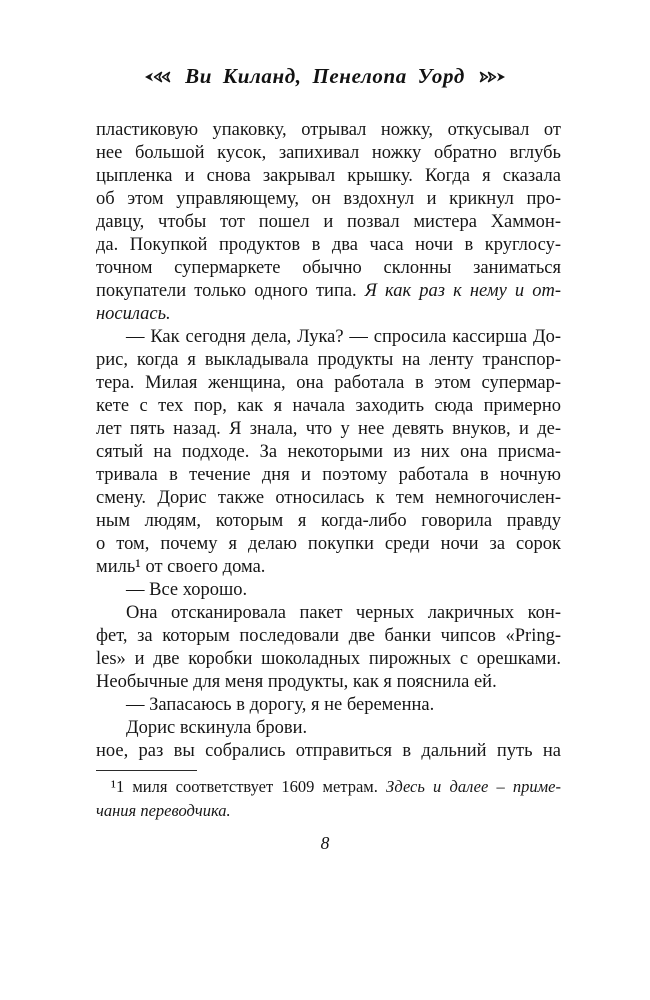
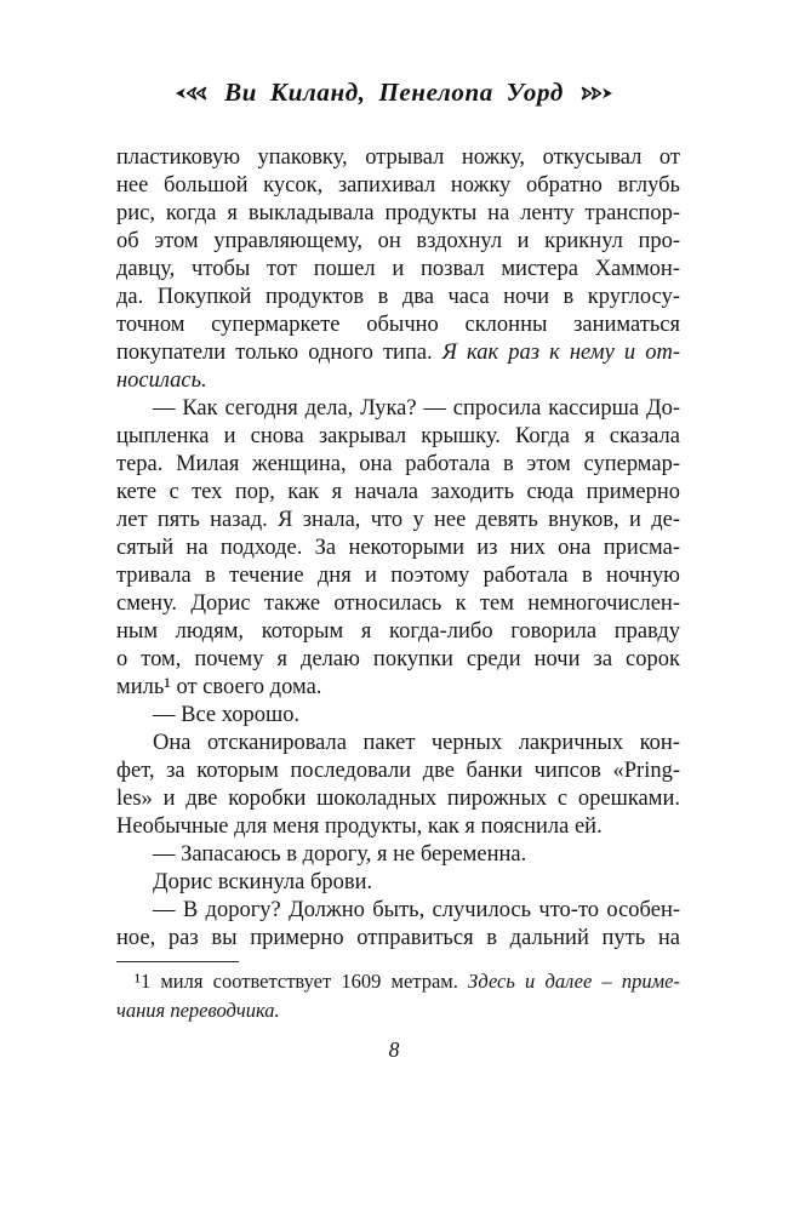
  Ви Киланд, Пенелопа Уорд
  пластиковую упаковку, отрывал ножку, откусывал от
  нее большой кусок, запихивал ножку обратно вглубь
- цыпленка и снова закрывал крышку. Когда я сказала
+ рис, когда я выкладывала продукты на ленту транспор-
  об этом управляющему, он вздохнул и крикнул про-
  давцу, чтобы тот пошел и позвал мистера Хаммон-
  да. Покупкой продуктов в два часа ночи в круглосу-
  точном супермаркете обычно склонны заниматься
  покупатели только одного типа. Я как раз к нему и от-
  носилась.
  — Как сегодня дела, Лука? — спросила кассирша До-
- рис, когда я выкладывала продукты на ленту транспор-
+ цыпленка и снова закрывал крышку. Когда я сказала
  тера. Милая женщина, она работала в этом супермар-
  кете с тех пор, как я начала заходить сюда примерно
  лет пять назад. Я знала, что у нее девять внуков, и де-
  сятый на подходе. За некоторыми из них она присма-
  тривала в течение дня и поэтому работала в ночную
  смену. Дорис также относилась к тем немногочислен-
  ным людям, которым я когда-либо говорила правду
  о том, почему я делаю покупки среди ночи за сорок
  миль¹ от своего дома.
  — Все хорошо.
  Она отсканировала пакет черных лакричных кон-
  фет, за которым последовали две банки чипсов «Pring-
  les» и две коробки шоколадных пирожных с орешками.
  Необычные для меня продукты, как я пояснила ей.
  — Запасаюсь в дорогу, я не беременна.
  Дорис вскинула брови.
+ — В дорогу? Должно быть, случилось что-то особен-
- ное, раз вы собрались отправиться в дальний путь на
+ ное, раз вы примерно отправиться в дальний путь на
  ¹1 миля соответствует 1609 метрам. Здесь и далее – приме-
  чания переводчика.
  8
